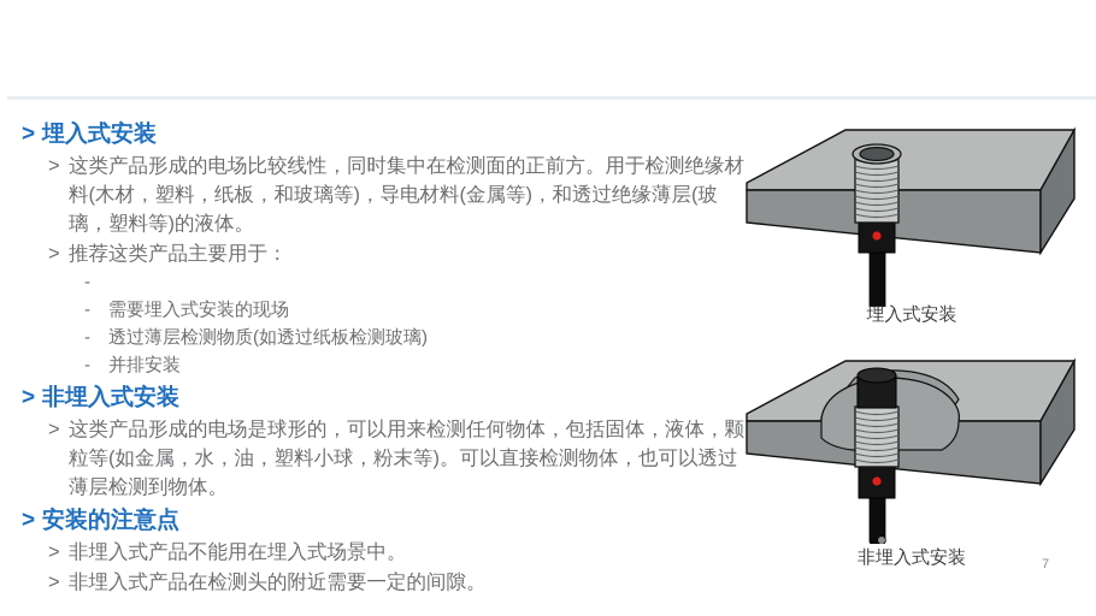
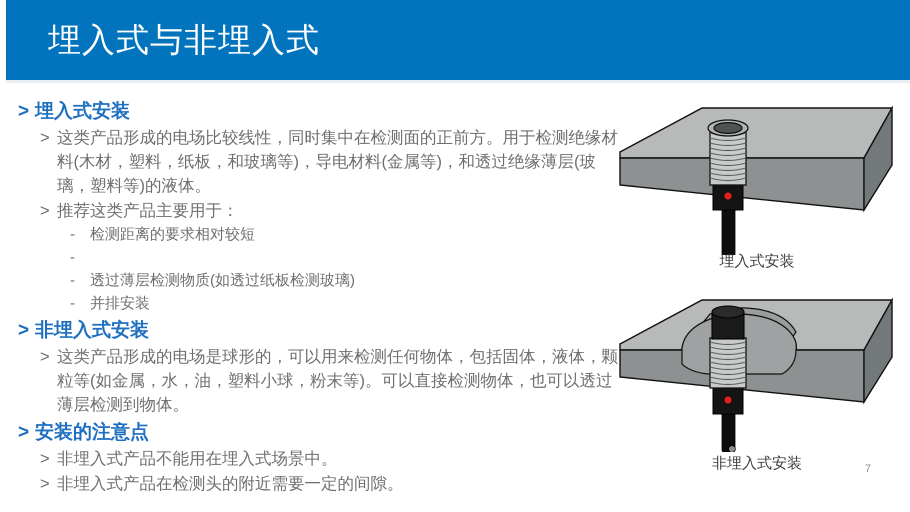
+ 埋入式与非埋入式
  >
  埋入式安装
  >
  这类产品形成的电场比较线性，同时集中在检测面的正前方。用于检测绝缘材料(木材，塑料，纸板，和玻璃等)，导电材料(金属等)，和透过绝缘薄层(玻璃，塑料等)的液体。
  >
  推荐这类产品主要用于：
  -
+ 检测距离的要求相对较短
  -
- 需要埋入式安装的现场
  -
  透过薄层检测物质(如透过纸板检测玻璃)
  -
  并排安装
  >
  非埋入式安装
  >
  这类产品形成的电场是球形的，可以用来检测任何物体，包括固体，液体，颗粒等(如金属，水，油，塑料小球，粉末等)。可以直接检测物体，也可以透过薄层检测到物体。
  >
  安装的注意点
  >
  非埋入式产品不能用在埋入式场景中。
  >
  非埋入式产品在检测头的附近需要一定的间隙。
  埋入式安装
  非埋入式安装
  7
